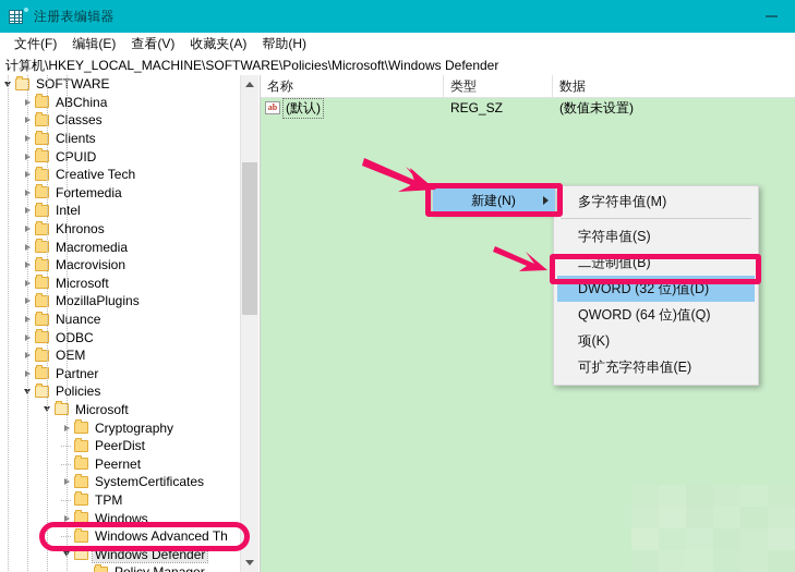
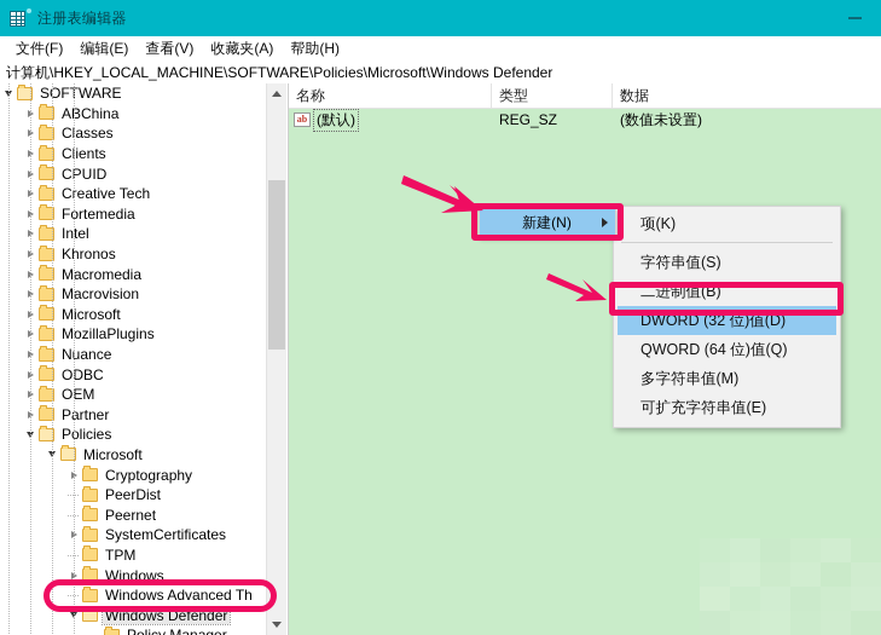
  注册表编辑器
  文件(F)
  编辑(E)
  查看(V)
  收藏夹(A)
  帮助(H)
  计算机\HKEY_LOCAL_MACHINE\SOFTWARE\Policies\Microsoft\Windows Defender
  SOFWARE
  ABChina
  Casses
  Cients
  CPUID
  Ceative Tech
  Frtemedia
  Intel
  Khronos
  Macromedia
  Macrovision
  Microsoft
  MozillaPlugins
  Nuance
  ODBC
  OEM
  Partner
  Policies
  Microsoft
  Cryptography
  PeerDist
  Peernet
  SystemCertificates
  TPM
  Windows
  Windows Advanced Th
  Windows Defender
  名称
  类型
  数据
  ab
  (默认)
  REG_SZ
  (数值未设置)
  新建(N)
- 多字符串值(M)
+ 项(K)
  字符串值(S)
  二进制值(B)
  DWORD (32 位)值(D)
  QWORD (64 位)值(Q)
- 项(K)
+ 多字符串值(M)
  可扩充字符串值(E)
